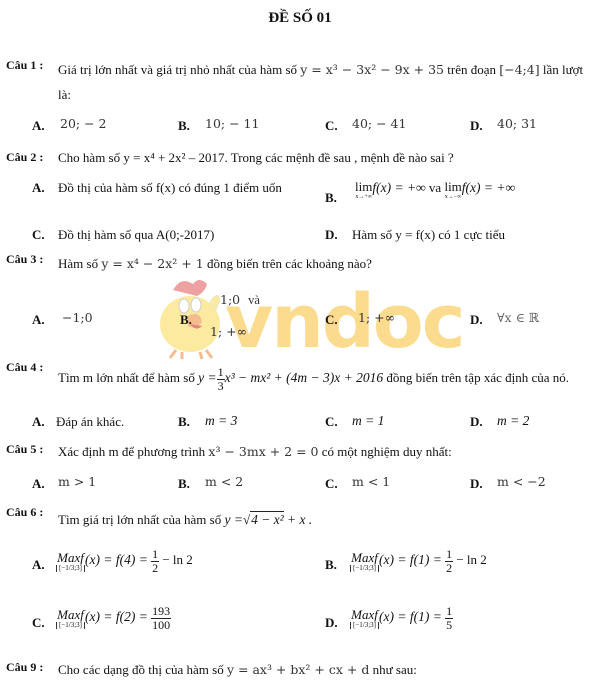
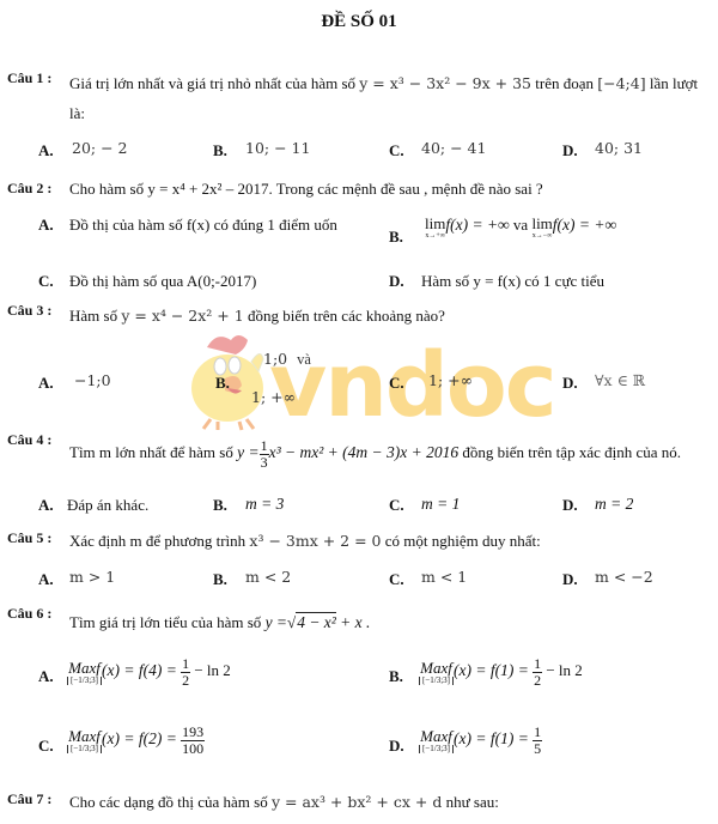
  ĐỀ SỐ 01
  vndoc
  Câu 1 :
  Giá trị lớn nhất và giá trị nhỏ nhất của hàm số y = x³ − 3x² − 9x + 35 trên đoạn [−4;4] lần lượt
  là:
  A.
  20; − 2
  B.
  10; − 11
  C.
  40; − 41
  D.
  40; 31
  Câu 2 :
  Cho hàm số y = x⁴ + 2x² – 2017. Trong các mệnh đề sau , mệnh đề nào sai ?
  A.
  Đồ thị của hàm số f(x) có đúng 1 điểm uốn
  B.
  lim
  f(x) = +∞ va lim
  f(x) = +∞
  C.
  Đồ thị hàm số qua A(0;-2017)
  D.
  Hàm số y = f(x) có 1 cực tiểu
  Câu 3 :
  Hàm số y = x⁴ − 2x² + 1 đồng biến trên các khoảng nào?
  A.
  −1;0
  B.
  1;0 và
  1; +∞
  C.
  1; +∞
  D.
  ∀x ∈ ℝ
  Câu 4 :
  Tìm m lớn nhất để hàm số y =
  1
  3
  x³ − mx² + (4m − 3)x + 2016 đồng biến trên tập xác định của nó.
  A.
  Đáp án khác.
  B.
  m = 3
  C.
  m = 1
  D.
  m = 2
  Câu 5 :
  Xác định m để phương trình x³ − 3mx + 2 = 0 có một nghiệm duy nhất:
  A.
  m > 1
  B.
  m < 2
  C.
  m < 1
  D.
  m < −2
  Câu 6 :
- Tìm giá trị lớn nhất của hàm số y =√4 − x² + x .
+ Tìm giá trị lớn tiểu của hàm số y =√4 − x² + x .
  A.
  Maxf
  [−1/3;3]
  (x) = f(4) =
  1
  2
  − ln 2
  B.
  Maxf
  [−1/3;3]
  (x) = f(1) =
  1
  2
  − ln 2
  C.
  Maxf
  [−1/3;3]
  (x) = f(2) =
  193
  100
  D.
  Maxf
  [−1/3;3]
  (x) = f(1) =
  1
  5
- Câu 9 :
+ Câu 7 :
  Cho các dạng đồ thị của hàm số y = ax³ + bx² + cx + d như sau:
